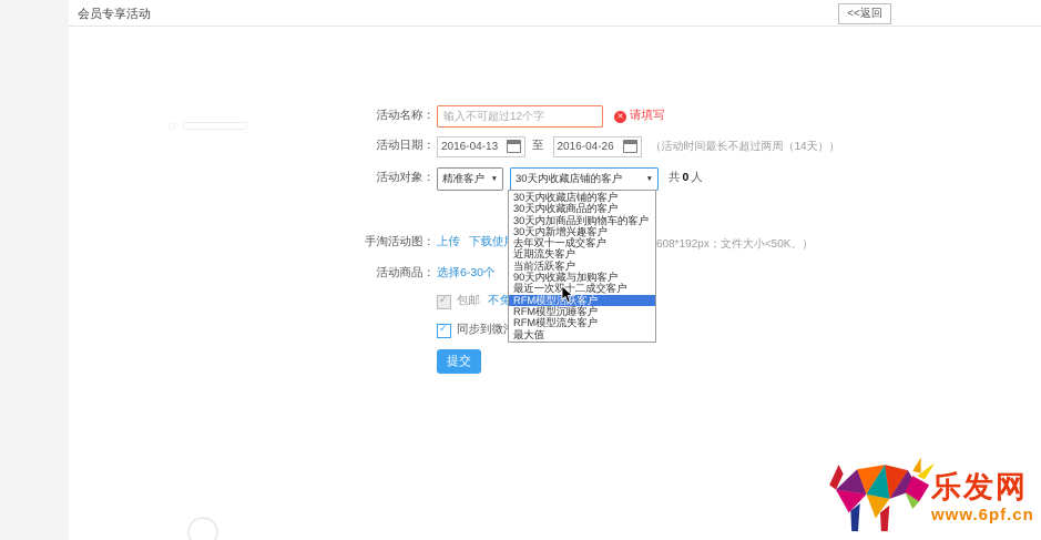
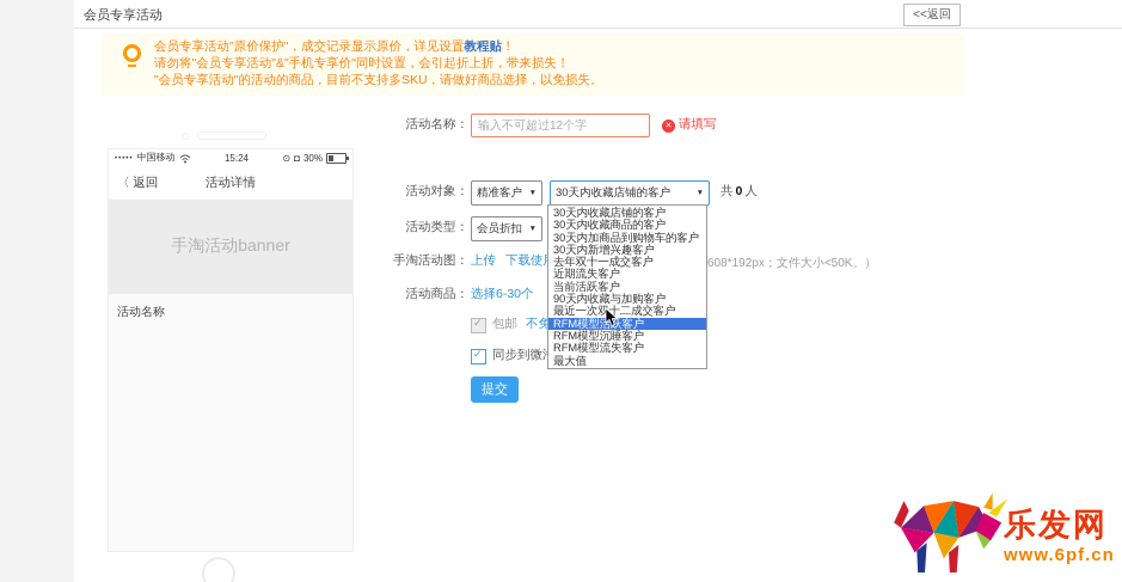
  会员专享活动
  <<返回
+ 会员专享活动"原价保护"，成交记录显示原价，详见设置教程贴！
+ 请勿将"会员专享活动"&"手机专享价"同时设置，会引起折上折，带来损失！
+ "会员专享活动"的活动的商品，目前不支持多SKU，请做好商品选择，以免损失。
+ 中国移动
+ 15:24
+ ⊙
+ ◘
+ 30%
+ 〈 返回
+ 活动详情
+ 手淘活动banner
+ 活动名称
  活动名称：
  输入不可超过12个字
  请填写
- 活动日期：
- 2016-04-13
- 至
- 2016-04-26
- （活动时间最长不超过两周（14天））
  活动对象：
  精准客户
  30天内收藏店铺的客户
  共 0 人
+ 活动类型：
+ 会员折扣
  手淘活动图：
  上传
  608*192px；文件大小<50K。）
  活动商品：
  选择6-30个
  包邮
  提交
  30天内收藏店铺的客户
  30天内收藏商品的客户
  30天内加商品到购物车的客户
  30天内新增兴趣客户
  去年双十一成交客户
  近期流失客户
  当前活跃客户
  90天内收藏与加购客户
  最近一次双十二成交客户
  RFM模型活跃客户
  RFM模型沉睡客户
  RFM模型流失客户
  最大值
  乐发网
  www.6pf.cn
